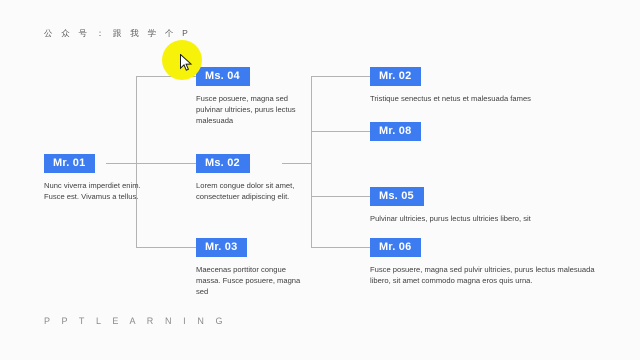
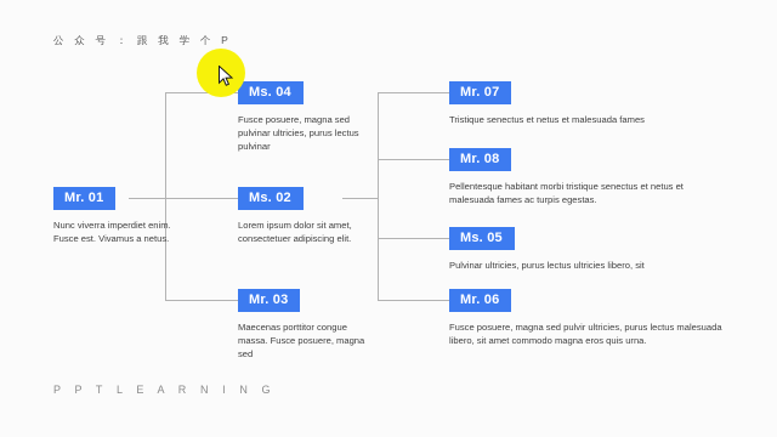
  公 众 号 ： 跟 我 学 个 P
  Mr. 01
- Nunc viverra imperdiet enim. Fusce est. Vivamus a tellus.
+ Nunc viverra imperdiet enim. Fusce est. Vivamus a netus.
  Ms. 04
- Fusce posuere, magna sed pulvinar ultricies, purus lectus malesuada
+ Fusce posuere, magna sed pulvinar ultricies, purus lectus pulvinar
  Ms. 02
- Lorem congue dolor sit amet, consectetuer adipiscing elit.
+ Lorem ipsum dolor sit amet, consectetuer adipiscing elit.
  Mr. 03
  Maecenas porttitor congue massa. Fusce posuere, magna sed
- Mr. 02
+ Mr. 07
  Tristique senectus et netus et malesuada fames
  Mr. 08
+ Pellentesque habitant morbi tristique senectus et netus et malesuada fames ac turpis egestas.
  Ms. 05
  Pulvinar ultricies, purus lectus ultricies libero, sit
  Mr. 06
  Fusce posuere, magna sed pulvir ultricies, purus lectus malesuada libero, sit amet commodo magna eros quis urna.
  P P T L E A R N I N G
